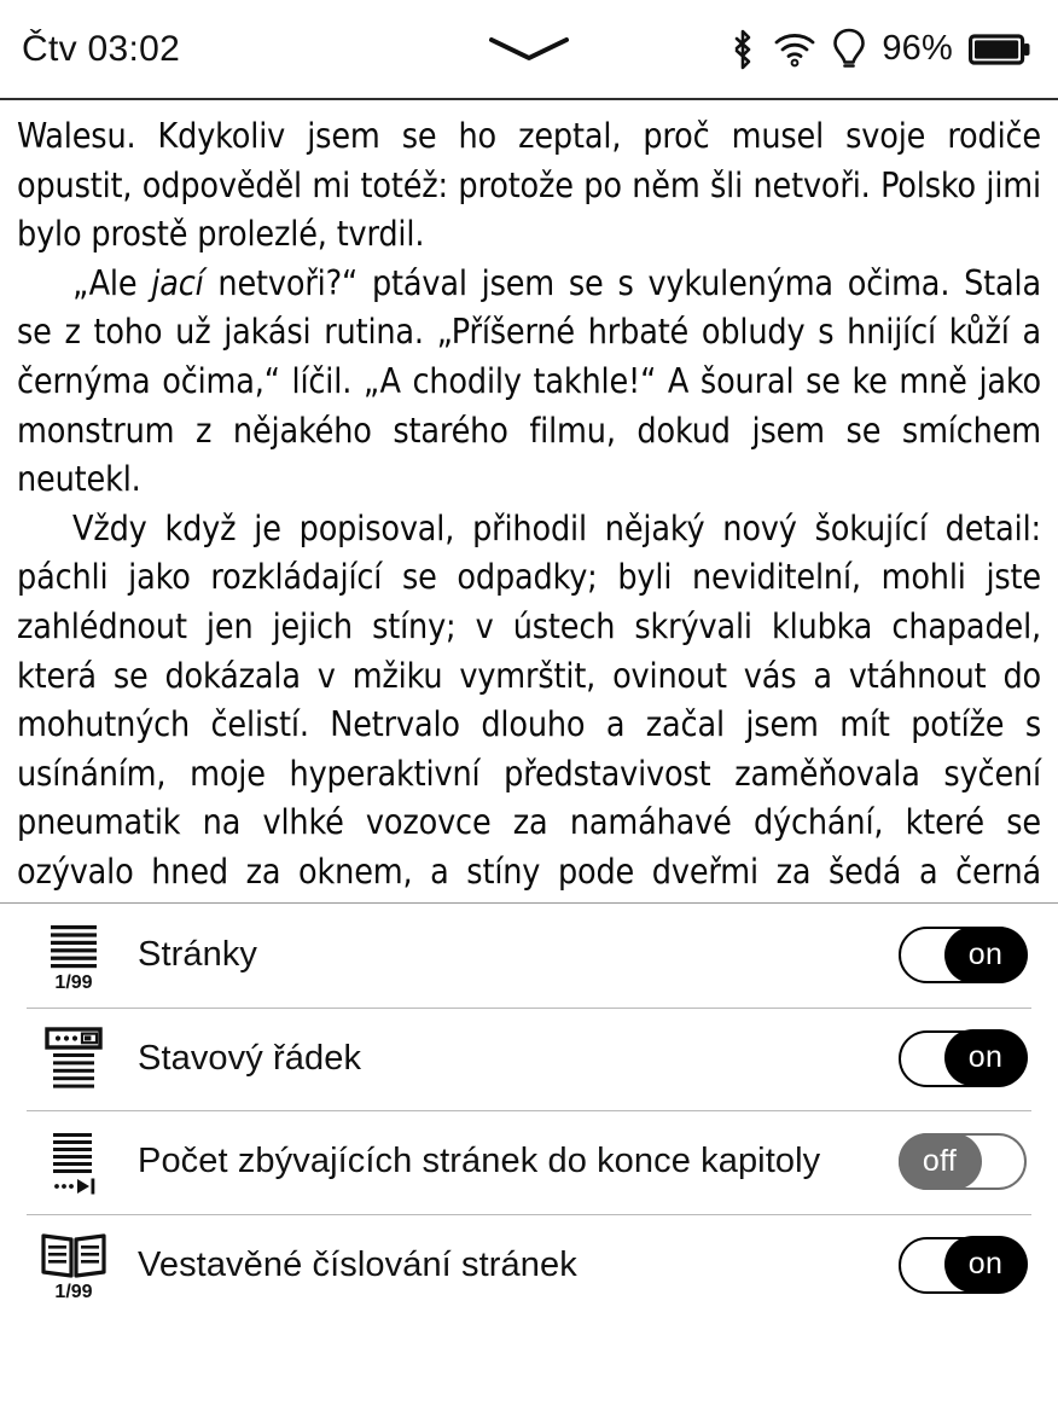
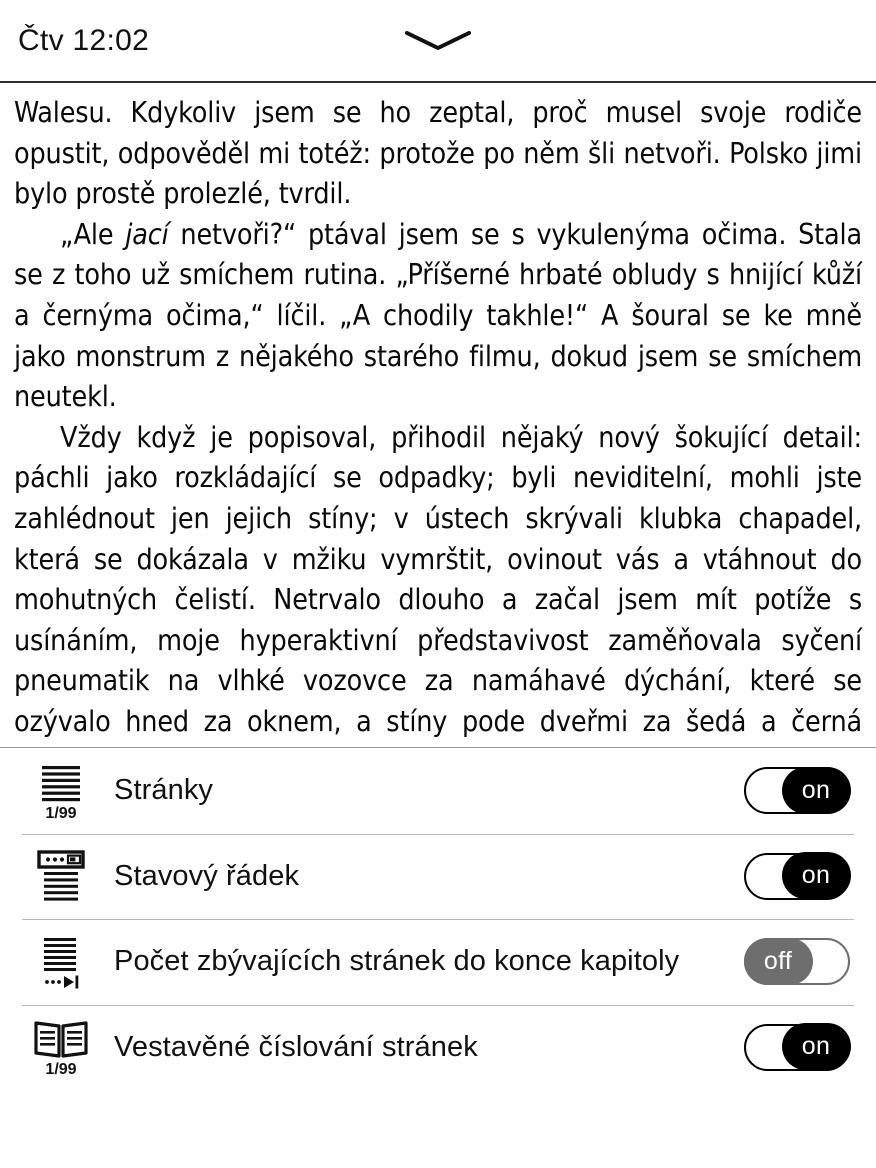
- Čtv 03:02
+ Čtv 12:02
- 96%
  Walesu. Kdykoliv jsem se ho zeptal, proč musel svoje rodiče opustit, odpověděl mi totéž: protože po něm šli netvoři. Polsko jimi bylo prostě prolezlé, tvrdil.
- „Ale jací netvoři?“ ptával jsem se s vykulenýma očima. Stala se z toho už jakási rutina. „Příšerné hrbaté obludy s hnijící kůží a černýma očima,“ líčil. „A chodily takhle!“ A šoural se ke mně jako monstrum z nějakého starého filmu, dokud jsem se smíchem neutekl.
+ „Ale jací netvoři?“ ptával jsem se s vykulenýma očima. Stala se z toho už smíchem rutina. „Příšerné hrbaté obludy s hnijící kůží a černýma očima,“ líčil. „A chodily takhle!“ A šoural se ke mně jako monstrum z nějakého starého filmu, dokud jsem se smíchem neutekl.
  Vždy když je popisoval, přihodil nějaký nový šokující detail: páchli jako rozkládající se odpadky; byli neviditelní, mohli jste zahlédnout jen jejich stíny; v ústech skrývali klubka chapadel, která se dokázala v mžiku vymrštit, ovinout vás a vtáhnout do mohutných čelistí. Netrvalo dlouho a začal jsem mít potíže s usínáním, moje hyperaktivní představivost zaměňovala syčení pneumatik na vlhké vozovce za namáhavé dýchání, které se ozývalo hned za oknem, a stíny pode dveřmi za šedá a černá
  1/99
  Stránky
  on
  Stavový řádek
  on
  Počet zbývajících stránek do konce kapitoly
  off
  1/99
  Vestavěné číslování stránek
  on
